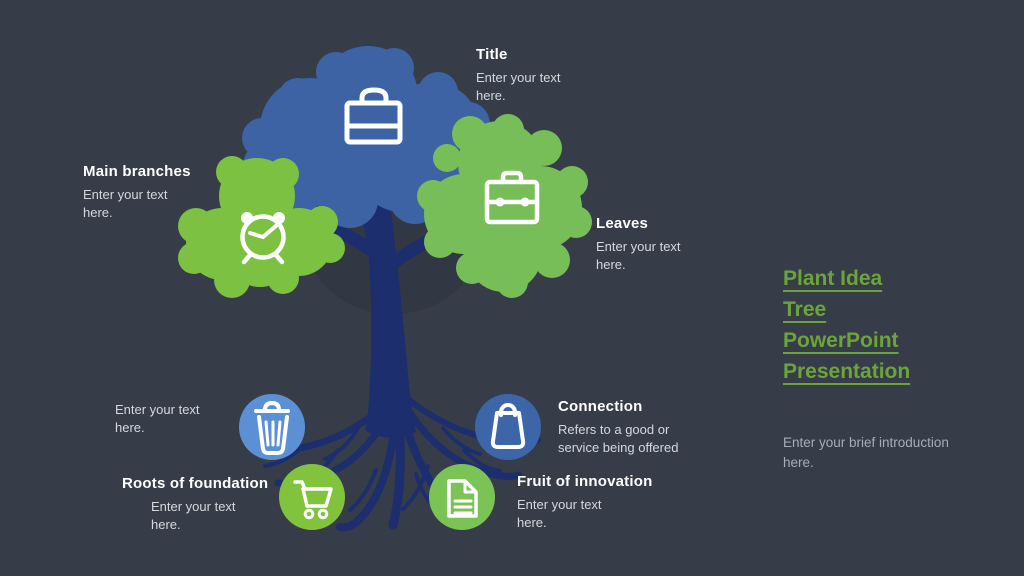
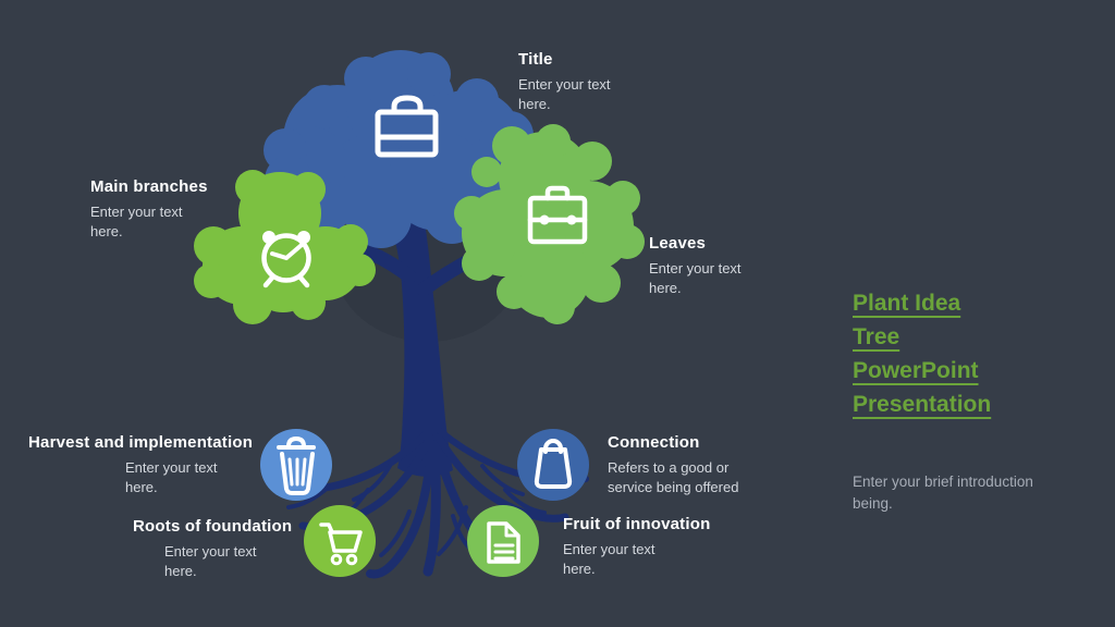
  Title
  Enter your text here.
  Main branches
  Enter your text here.
  Leaves
  Enter your text here.
+ Harvest and implementation
  Enter your text here.
  Roots of foundation
  Enter your text here.
  Connection
  Refers to a good or service being offered
  Fruit of innovation
  Enter your text here.
  Plant Idea
  Tree
  PowerPoint
  Presentation
- Enter your brief introduction here.
+ Enter your brief introduction being.
